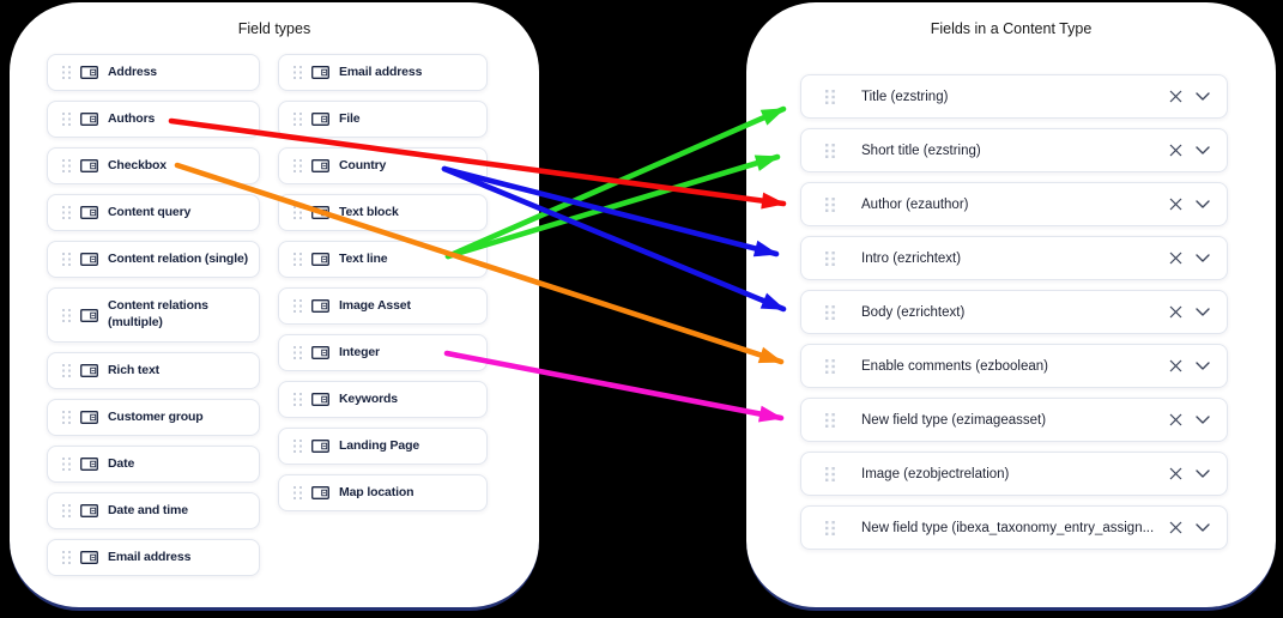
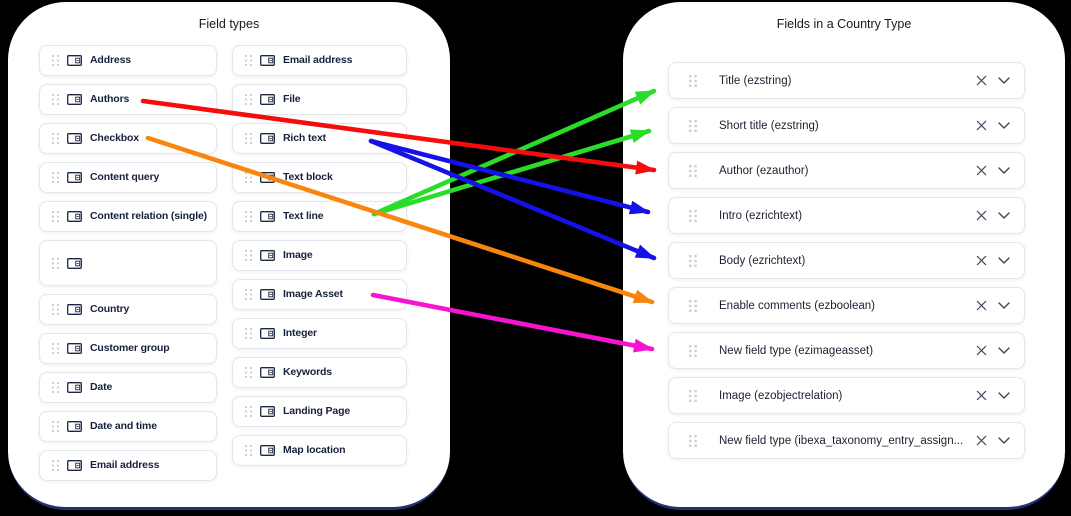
  Field types
  Address
  Authors
  Checkbox
  Content query
  Content relation (single)
- Content relations (multiple)
- Rich text
+ Country
  Customer group
  Date
  Date and time
  Email address
  Email address
  File
- Country
+ Rich text
  Text block
  Text line
+ Image
  Image Asset
  Integer
  Keywords
  Landing Page
  Map location
- Fields in a Content Type
+ Fields in a Country Type
  Title (ezstring)
  Short title (ezstring)
  Author (ezauthor)
  Intro (ezrichtext)
  Body (ezrichtext)
  Enable comments (ezboolean)
  New field type (ezimageasset)
  Image (ezobjectrelation)
  New field type (ibexa_taxonomy_entry_assign...
